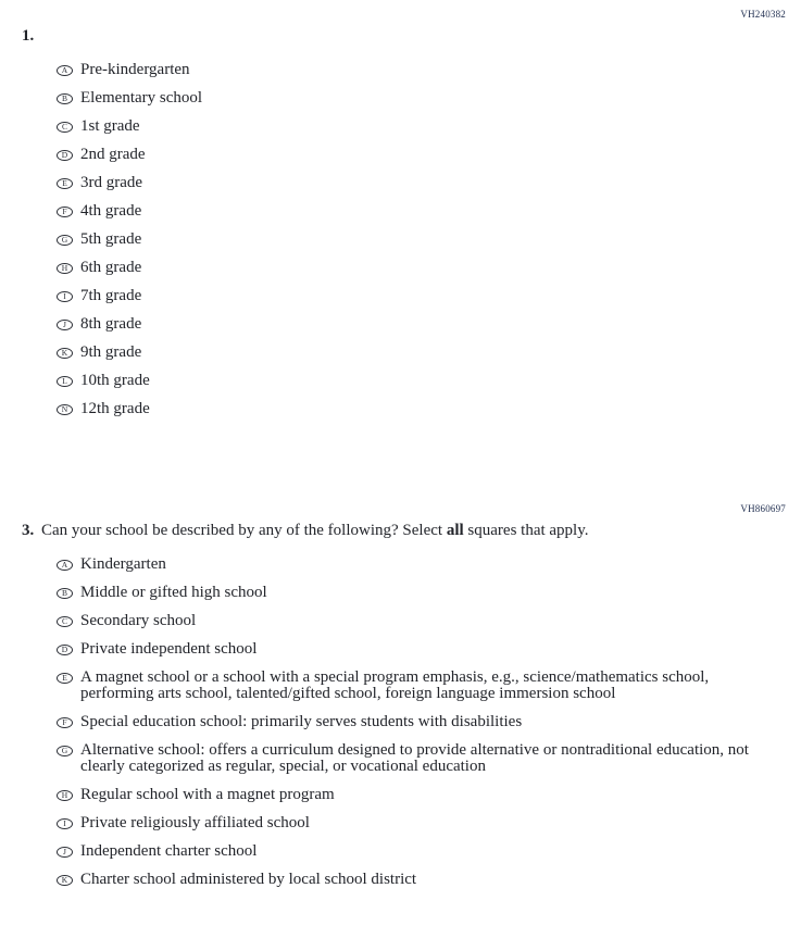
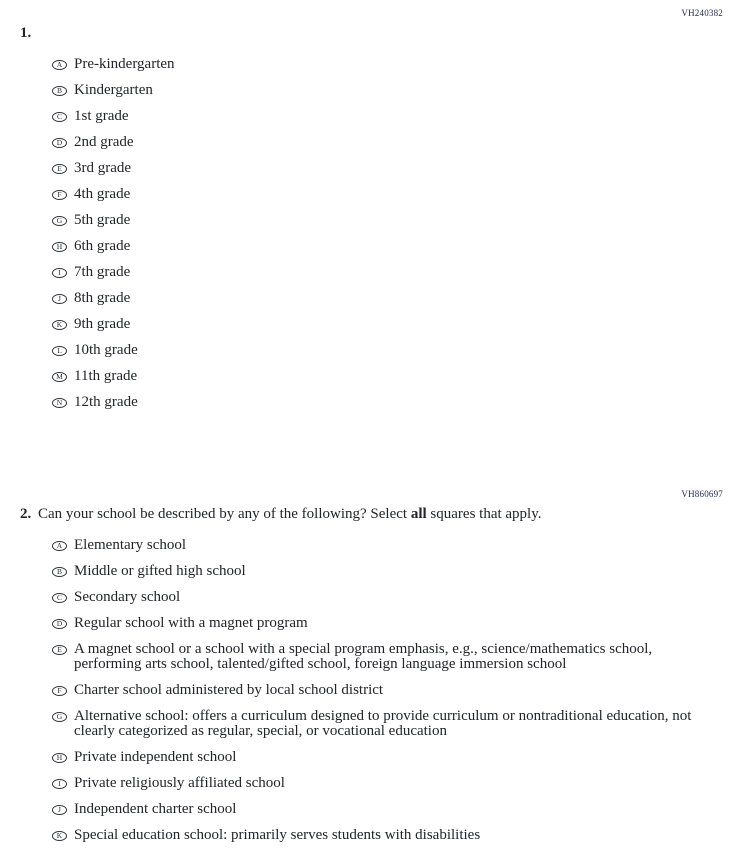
  VH240382
  1.
  A
  Pre-kindergarten
  B
- Elementary school
+ Kindergarten
  C
  1st grade
  D
  2nd grade
  E
  3rd grade
  F
  4th grade
  G
  5th grade
  H
  6th grade
  I
  7th grade
  J
  8th grade
  K
  9th grade
  L
  10th grade
+ M
+ 11th grade
  N
  12th grade
  VH860697
- 3.
+ 2.
  Can your school be described by any of the following? Select all squares that apply.
  A
- Kindergarten
+ Elementary school
  B
  Middle or gifted high school
  C
  Secondary school
  D
- Private independent school
+ Regular school with a magnet program
  E
  A magnet school or a school with a special program emphasis, e.g., science/mathematics school, performing arts school, talented/gifted school, foreign language immersion school
  F
- Special education school: primarily serves students with disabilities
+ Charter school administered by local school district
  G
- Alternative school: offers a curriculum designed to provide alternative or nontraditional education, not clearly categorized as regular, special, or vocational education
+ Alternative school: offers a curriculum designed to provide curriculum or nontraditional education, not clearly categorized as regular, special, or vocational education
  H
- Regular school with a magnet program
+ Private independent school
  I
  Private religiously affiliated school
  J
  Independent charter school
  K
- Charter school administered by local school district
+ Special education school: primarily serves students with disabilities
